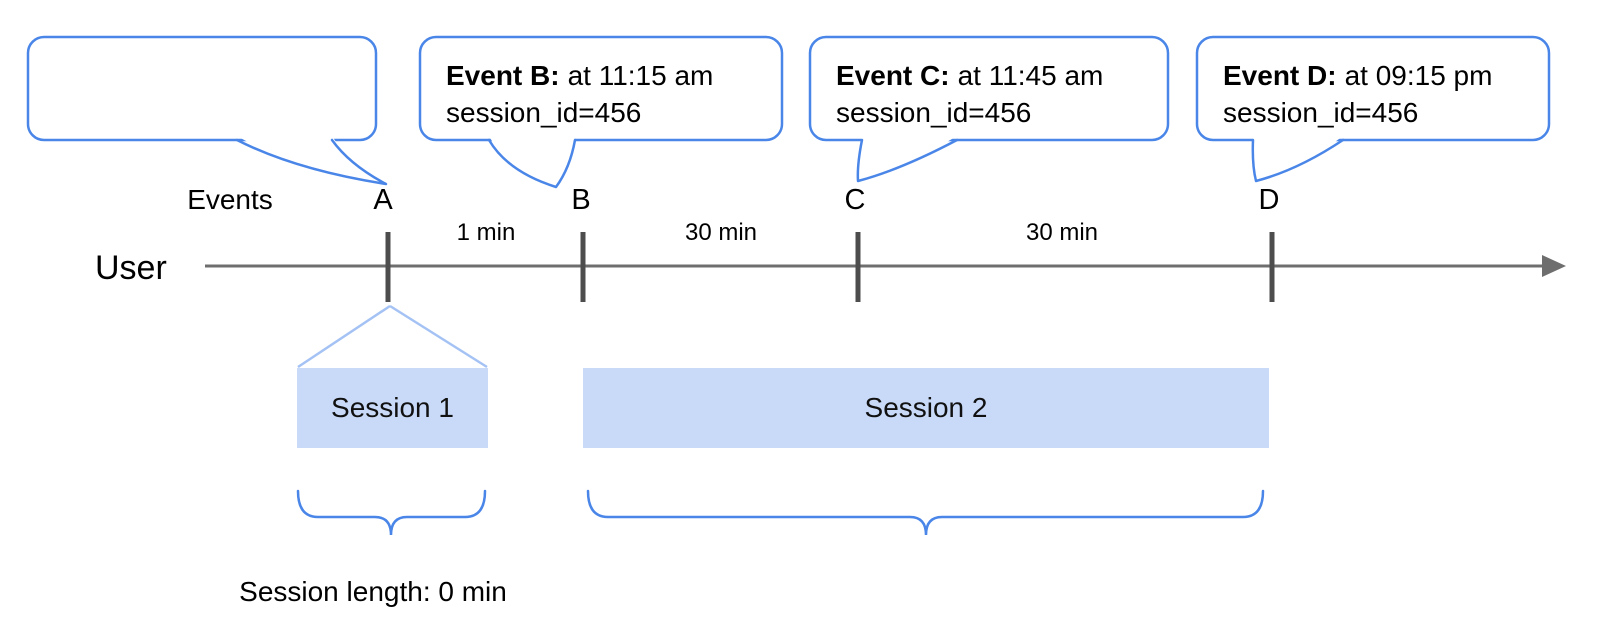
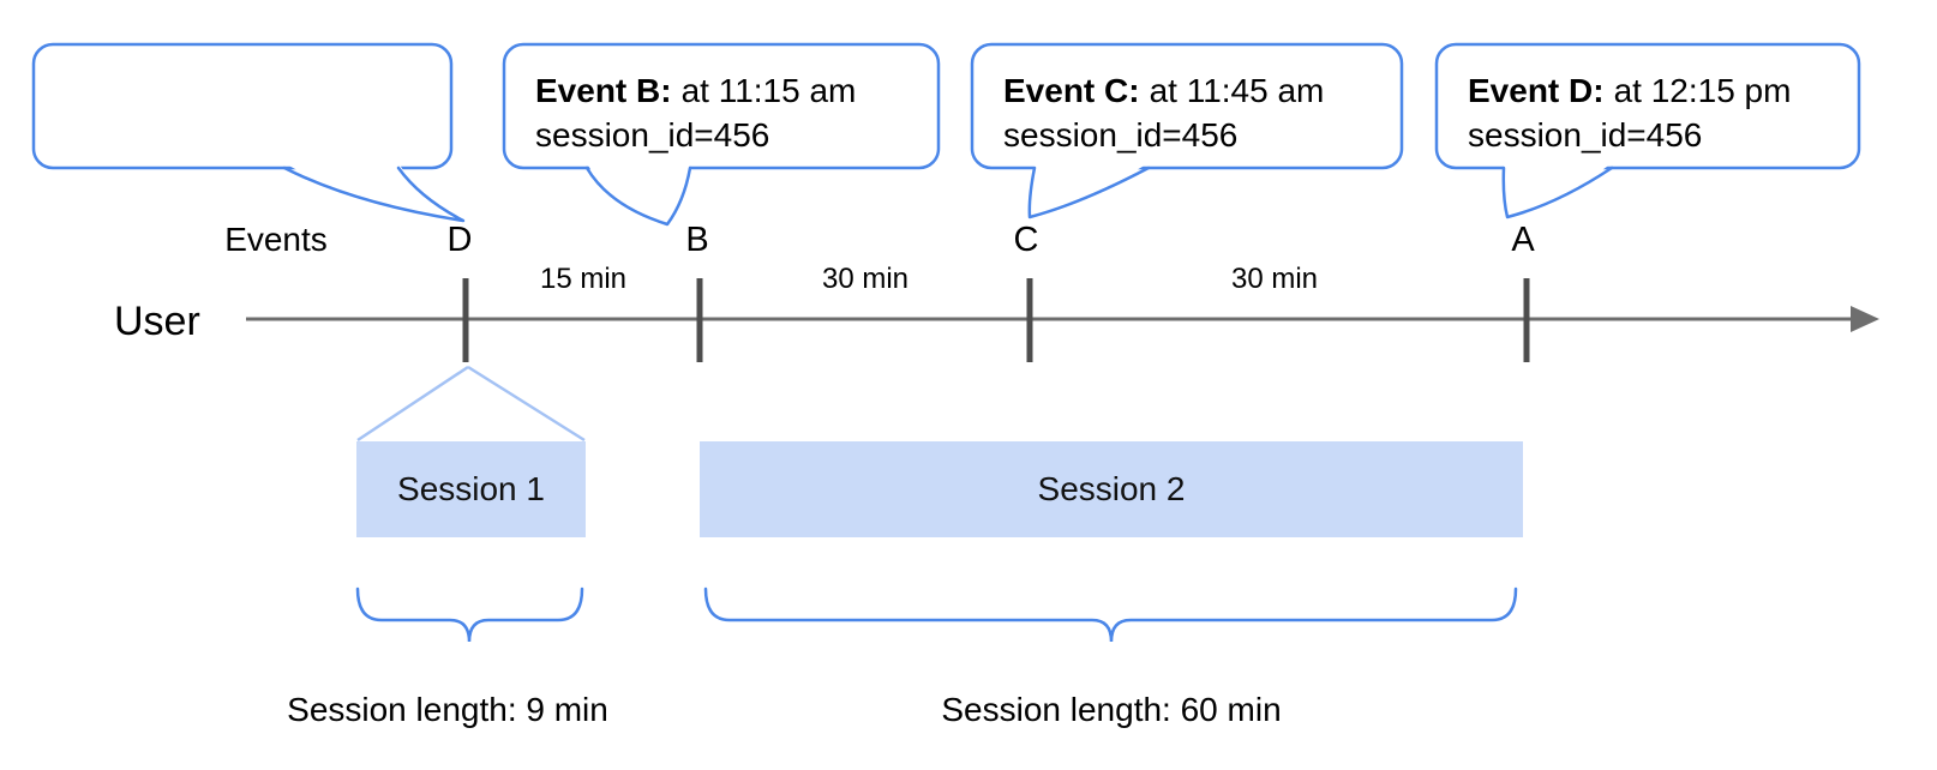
  Event B: at 11:15 am
  session_id=456
  Event C: at 11:45 am
  session_id=456
- Event D: at 09:15 pm
+ Event D: at 12:15 pm
  session_id=456
  Events
  User
- A
+ D
  B
  C
- D
+ A
- 1 min
+ 15 min
  30 min
  30 min
  Session 1
  Session 2
- Session length: 0 min
+ Session length: 9 min
+ Session length: 60 min
